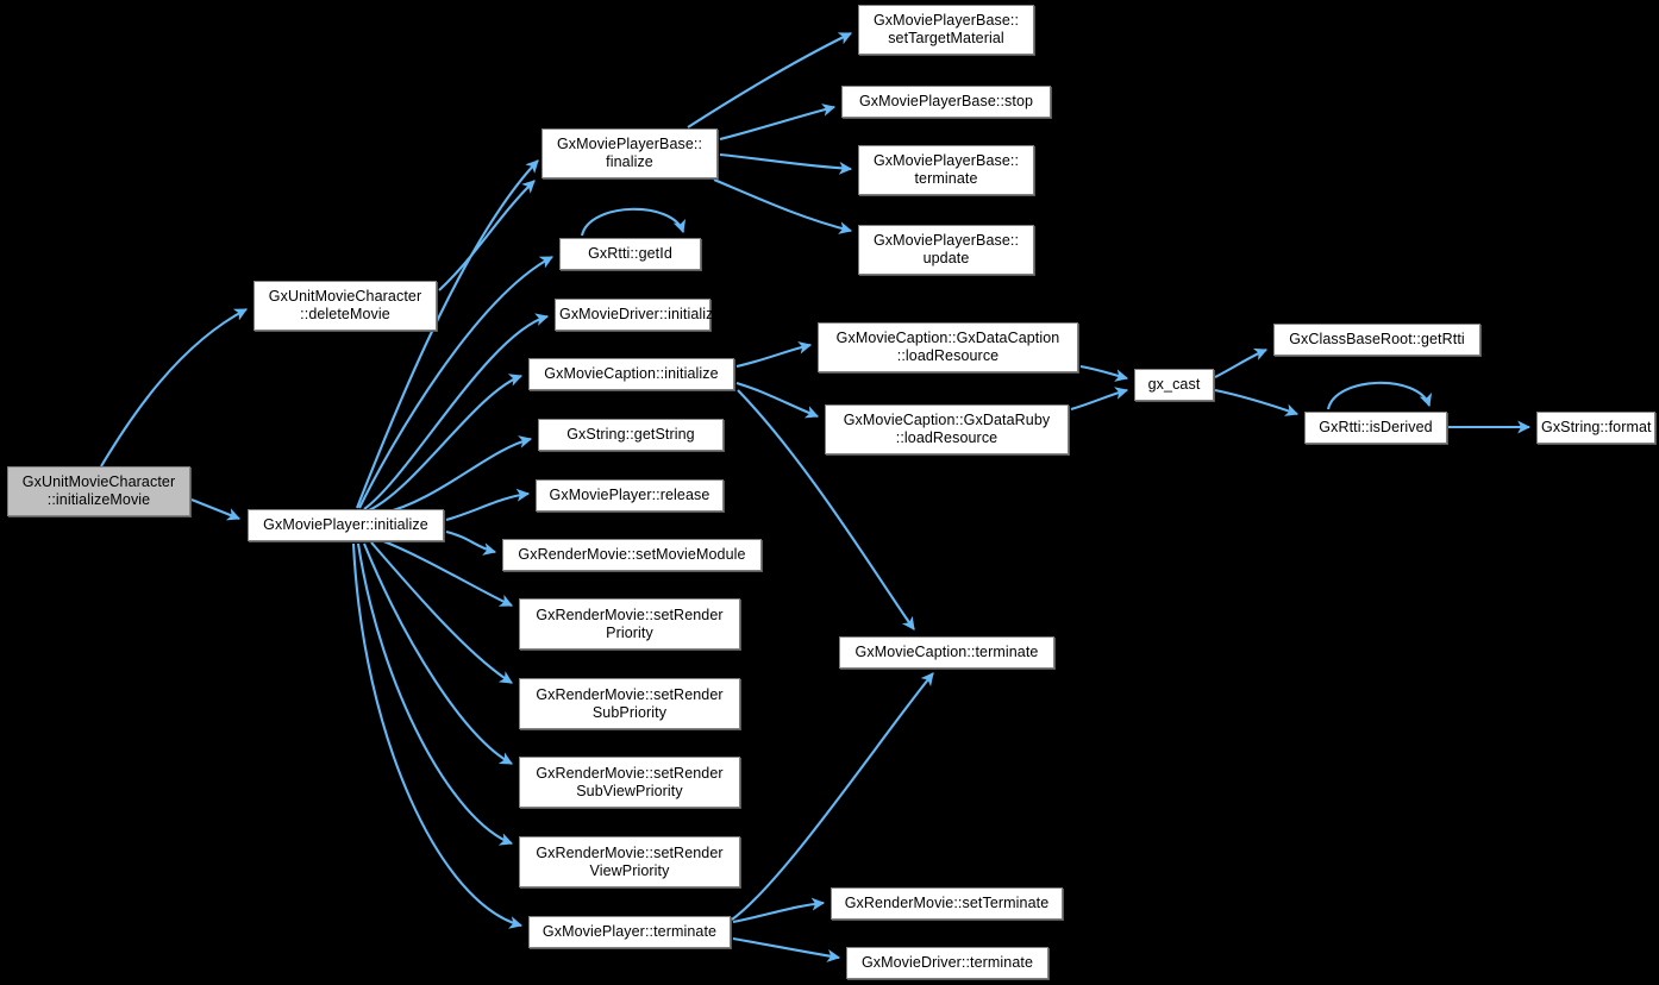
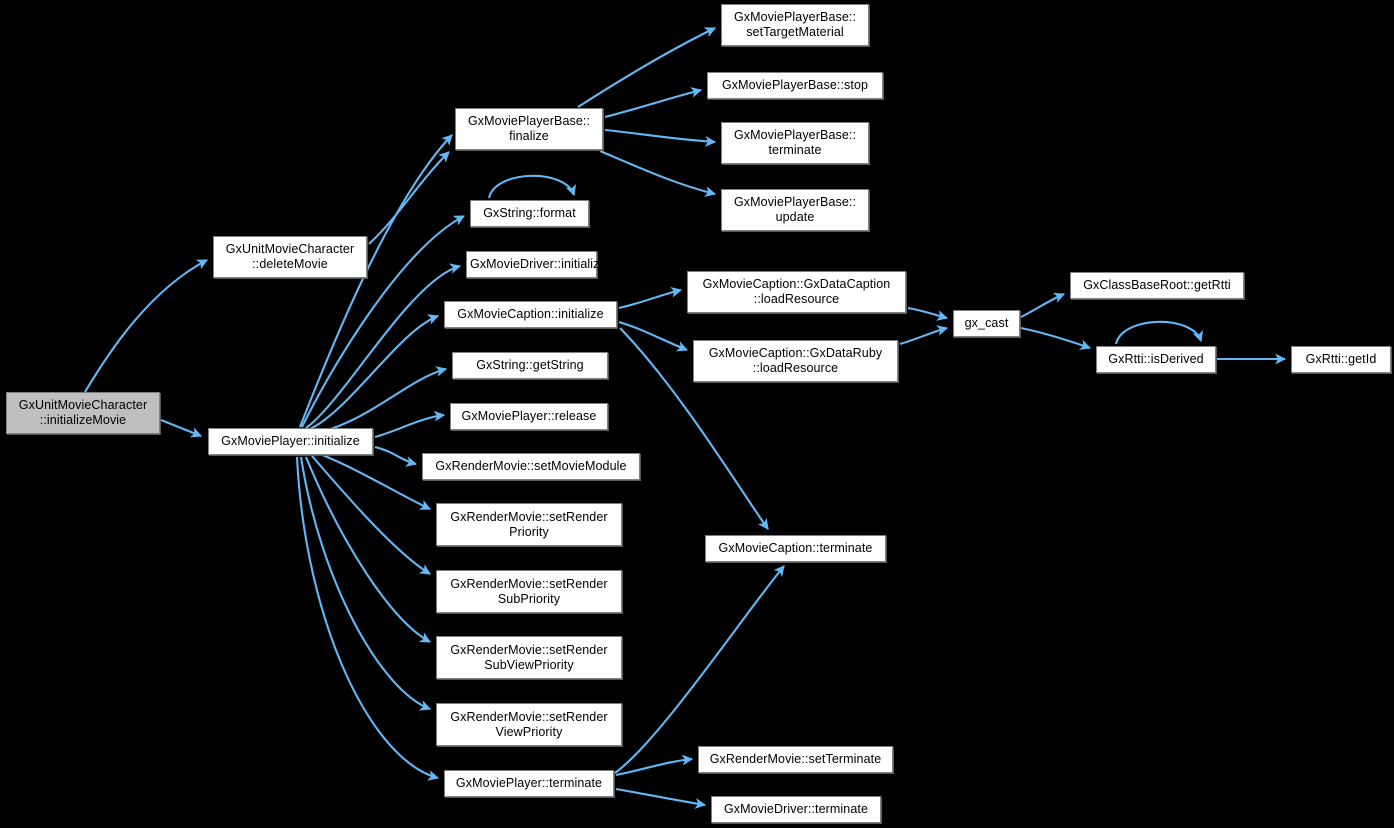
  GxUnitMovieCharacter
  ::initializeMovie
  GxUnitMovieCharacter
  ::deleteMovie
  GxMoviePlayer::initialize
  GxMoviePlayerBase::
  finalize
  GxMoviePlayerBase::
  setTargetMaterial
  GxMoviePlayerBase::stop
  GxMoviePlayerBase::
  terminate
  GxMoviePlayerBase::
  update
- GxRtti::getId
+ GxString::format
  GxMovieDriver::initialize
  GxMovieCaption::initialize
  GxString::getString
  GxMoviePlayer::release
  GxRenderMovie::setMovieModule
  GxRenderMovie::setRender
  Priority
  GxRenderMovie::setRender
  SubPriority
  GxRenderMovie::setRender
  SubViewPriority
  GxRenderMovie::setRender
  ViewPriority
  GxMoviePlayer::terminate
  GxMovieCaption::GxDataCaption
  ::loadResource
  GxMovieCaption::GxDataRuby
  ::loadResource
  GxMovieCaption::terminate
  GxRenderMovie::setTerminate
  GxMovieDriver::terminate
  gx_cast
  GxClassBaseRoot::getRtti
  GxRtti::isDerived
- GxString::format
+ GxRtti::getId
